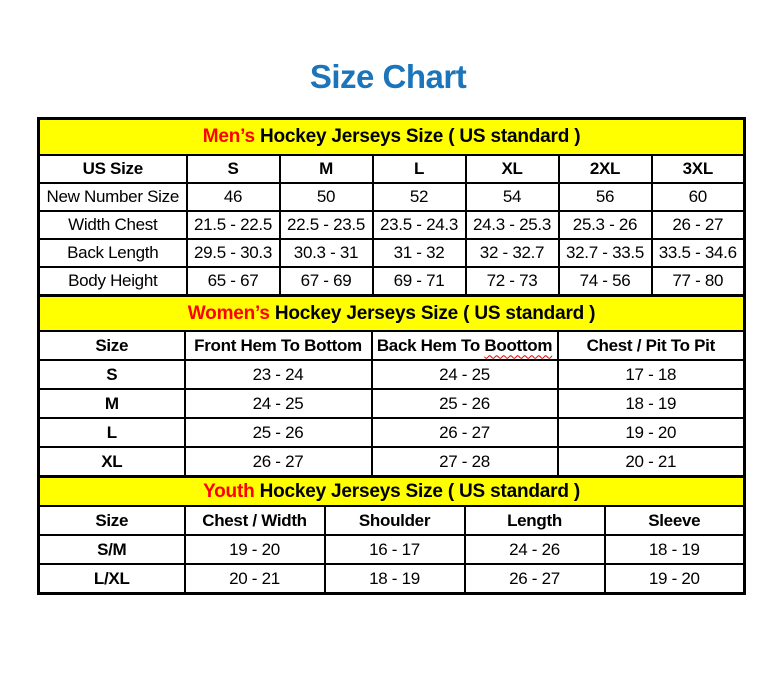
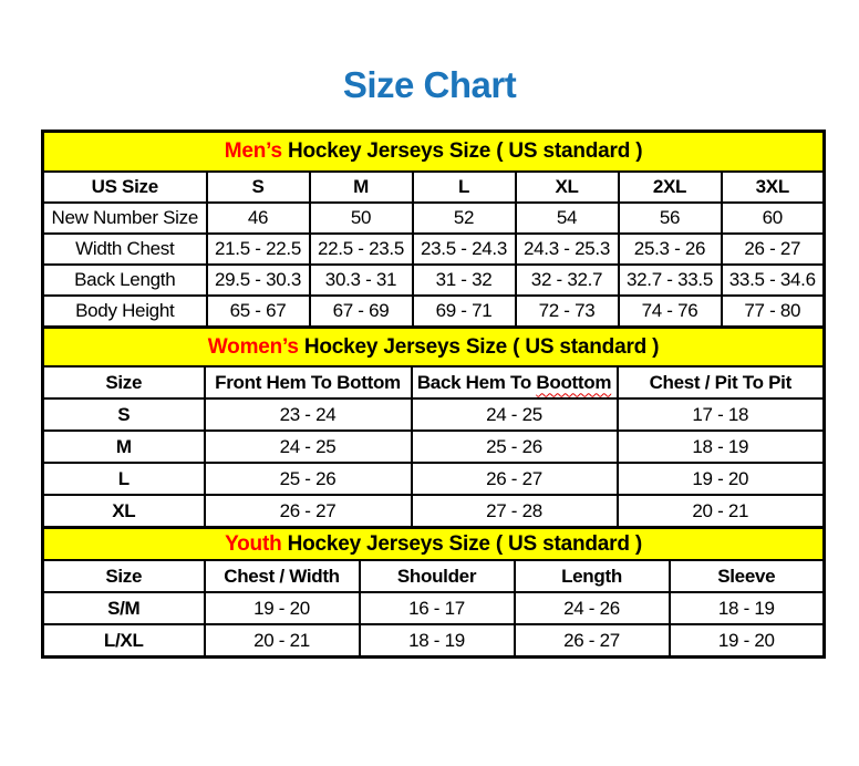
  Size Chart
  Men’s Hockey Jerseys Size ( US standard )
  US Size	S	M	L	XL	2XL	3XL
  New Number Size	46	50	52	54	56	60
  Width Chest	21.5 - 22.5	22.5 - 23.5	23.5 - 24.3	24.3 - 25.3	25.3 - 26	26 - 27
  Back Length	29.5 - 30.3	30.3 - 31	31 - 32	32 - 32.7	32.7 - 33.5	33.5 - 34.6
- Body Height	65 - 67	67 - 69	69 - 71	72 - 73	74 - 56	77 - 80
+ Body Height	65 - 67	67 - 69	69 - 71	72 - 73	74 - 76	77 - 80
  Women’s Hockey Jerseys Size ( US standard )
  Size	Front Hem To Bottom	Back Hem To Boottom	Chest / Pit To Pit
  S	23 - 24	24 - 25	17 - 18
  M	24 - 25	25 - 26	18 - 19
  L	25 - 26	26 - 27	19 - 20
  XL	26 - 27	27 - 28	20 - 21
  Youth Hockey Jerseys Size ( US standard )
  Size	Chest / Width	Shoulder	Length	Sleeve
  S/M	19 - 20	16 - 17	24 - 26	18 - 19
  L/XL	20 - 21	18 - 19	26 - 27	19 - 20
